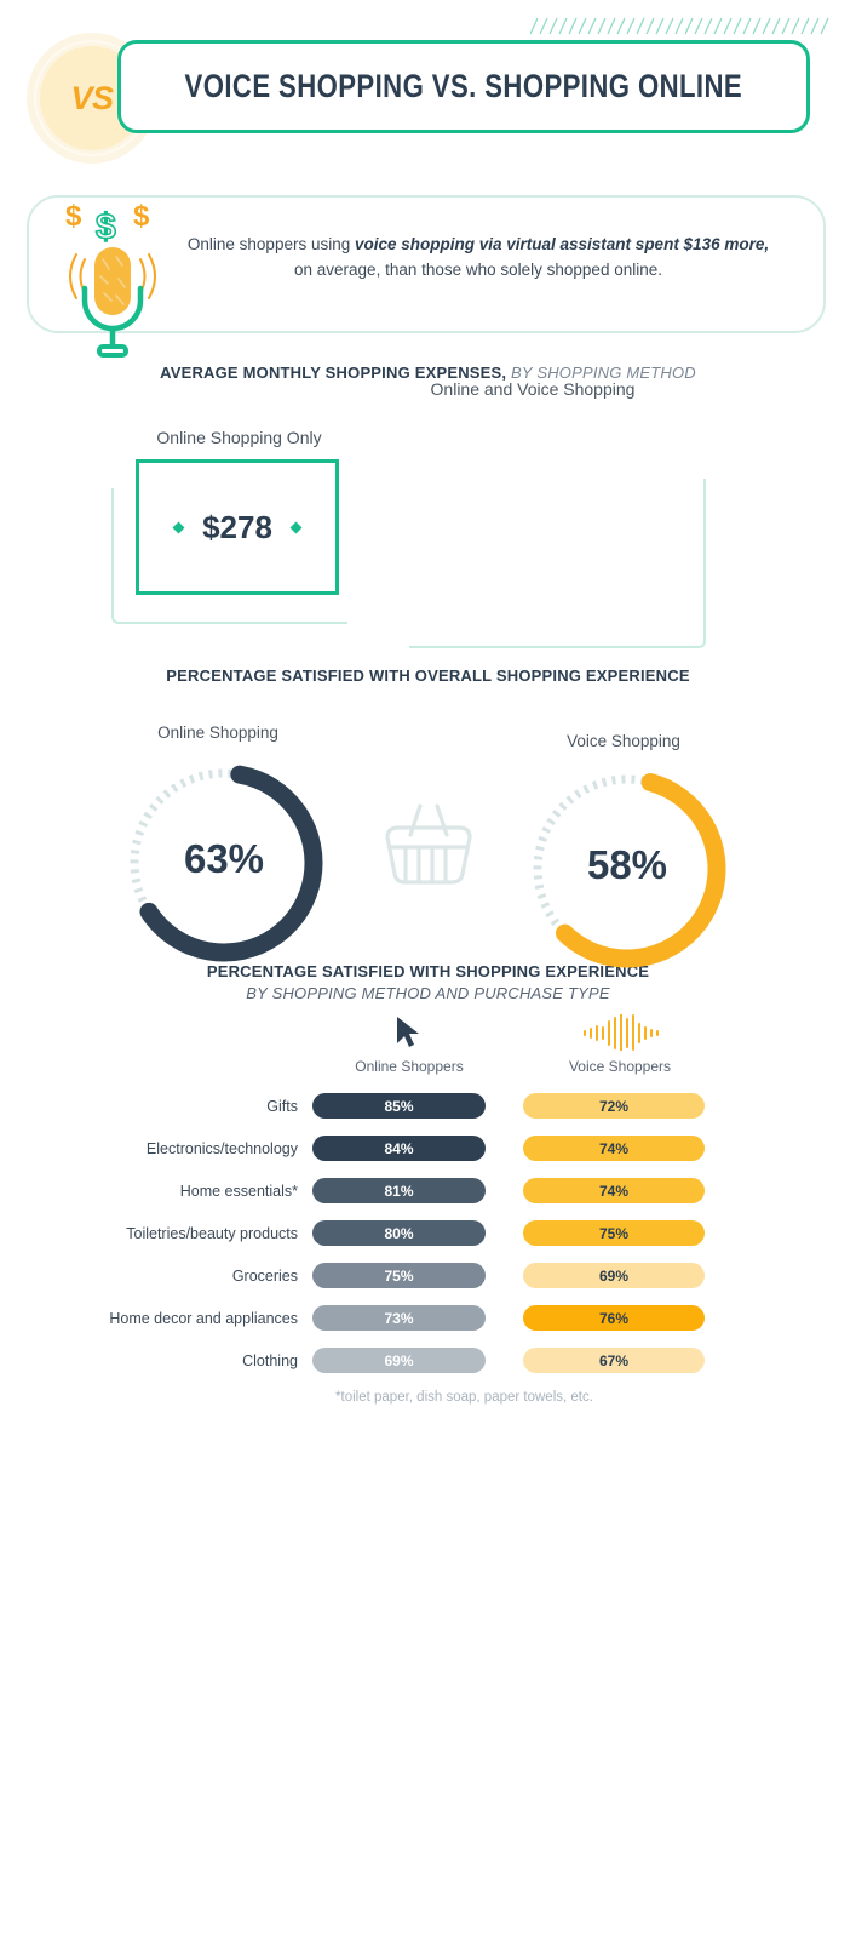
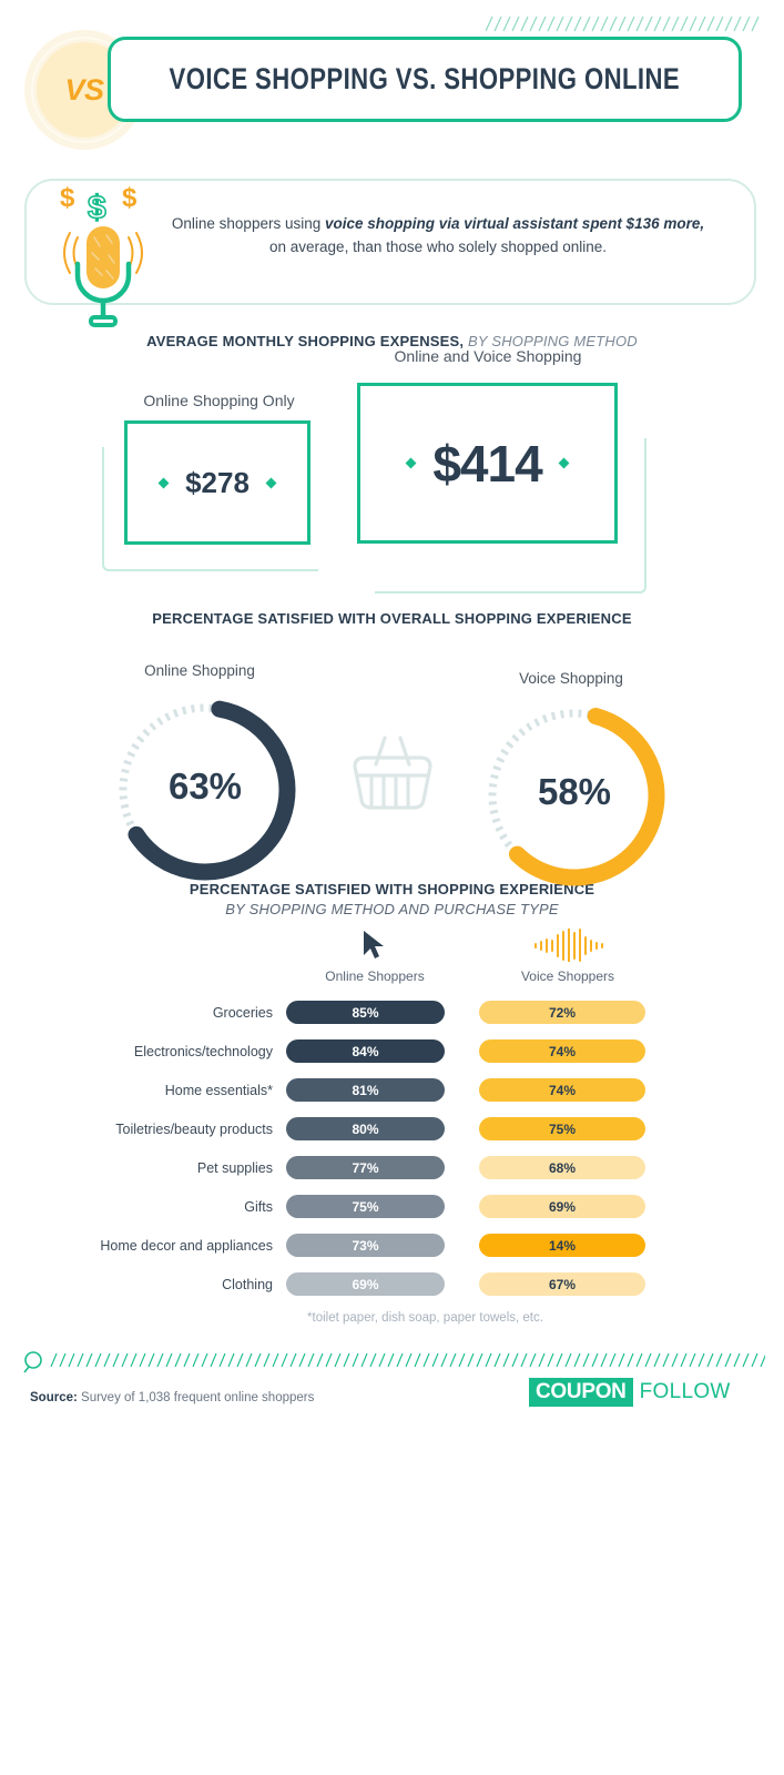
  VS
  VOICE SHOPPING VS. SHOPPING ONLINE
  $
  $
  $
  Online shoppers using voice shopping via virtual assistant spent $136 more, on average, than those who solely shopped online.
  AVERAGE MONTHLY SHOPPING EXPENSES, BY SHOPPING METHOD
  Online Shopping Only
  $278
  Online and Voice Shopping
+ $414
  PERCENTAGE SATISFIED WITH OVERALL SHOPPING EXPERIENCE
  Online Shopping
  63%
  Voice Shopping
  58%
  PERCENTAGE SATISFIED WITH SHOPPING EXPERIENCE
  BY SHOPPING METHOD AND PURCHASE TYPE
  Online Shoppers
  Voice Shoppers
- Gifts
+ Groceries
  85%
  72%
  Electronics/technology
  84%
  74%
  Home essentials*
  81%
  74%
  Toiletries/beauty products
  80%
  75%
+ Pet supplies
+ 77%
+ 68%
- Groceries
+ Gifts
  75%
  69%
  Home decor and appliances
  73%
- 76%
+ 14%
  Clothing
  69%
  67%
  *toilet paper, dish soap, paper towels, etc.
+ Source: Survey of 1,038 frequent online shoppers
+ COUPON
+ FOLLOW
